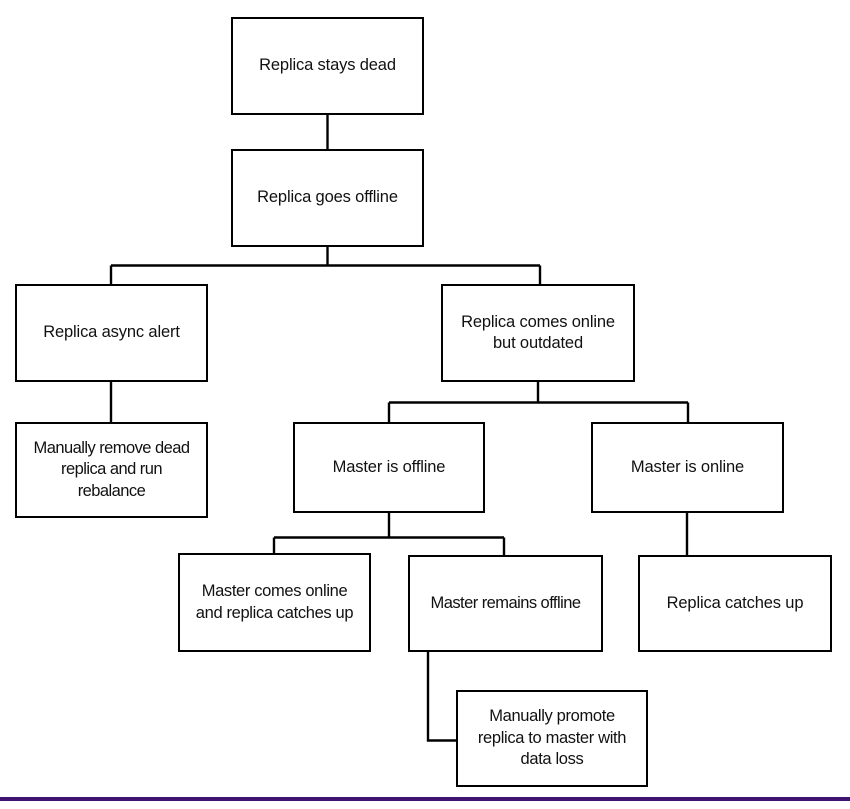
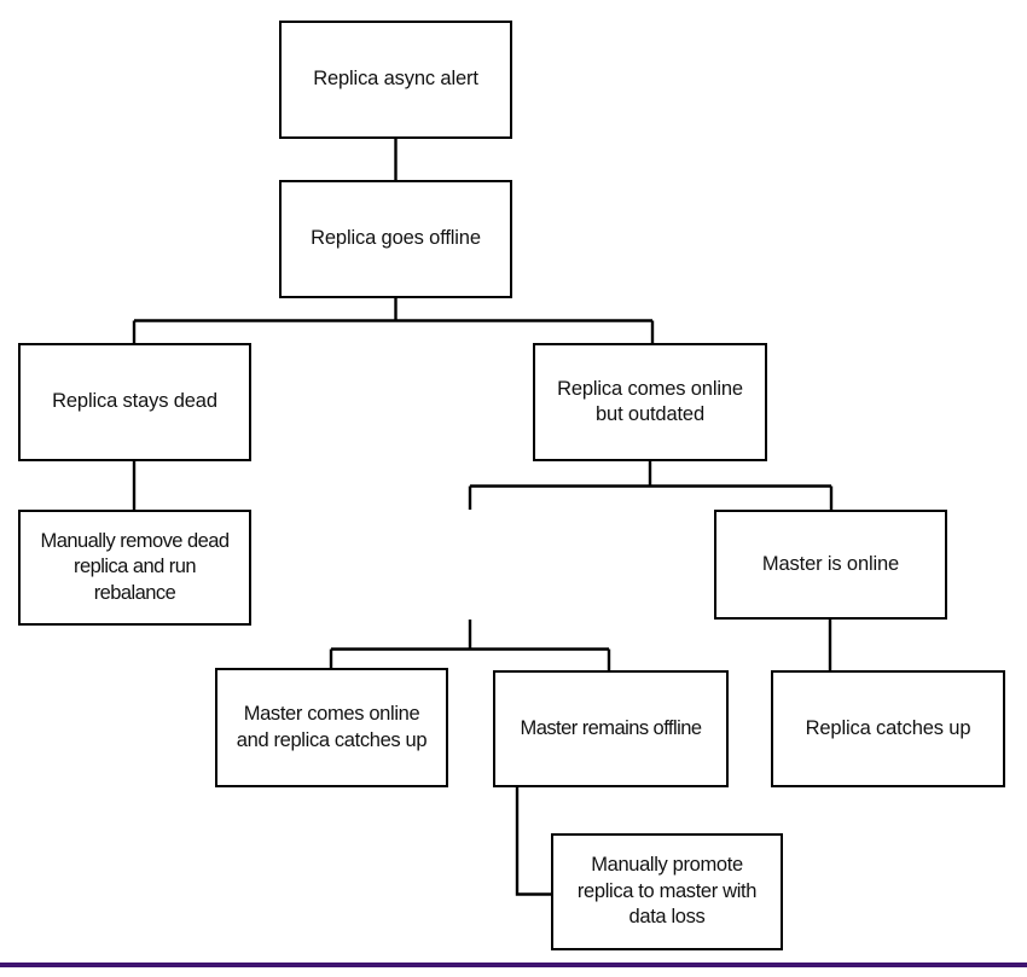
- Replica stays dead
+ Replica async alert
  Replica goes offline
- Replica async alert
+ Replica stays dead
  Replica comes online
  but outdated
  Manually remove dead
  replica and run
  rebalance
- Master is offline
  Master is online
  Master comes online
  and replica catches up
  Master remains offline
  Replica catches up
  Manually promote
  replica to master with
  data loss
